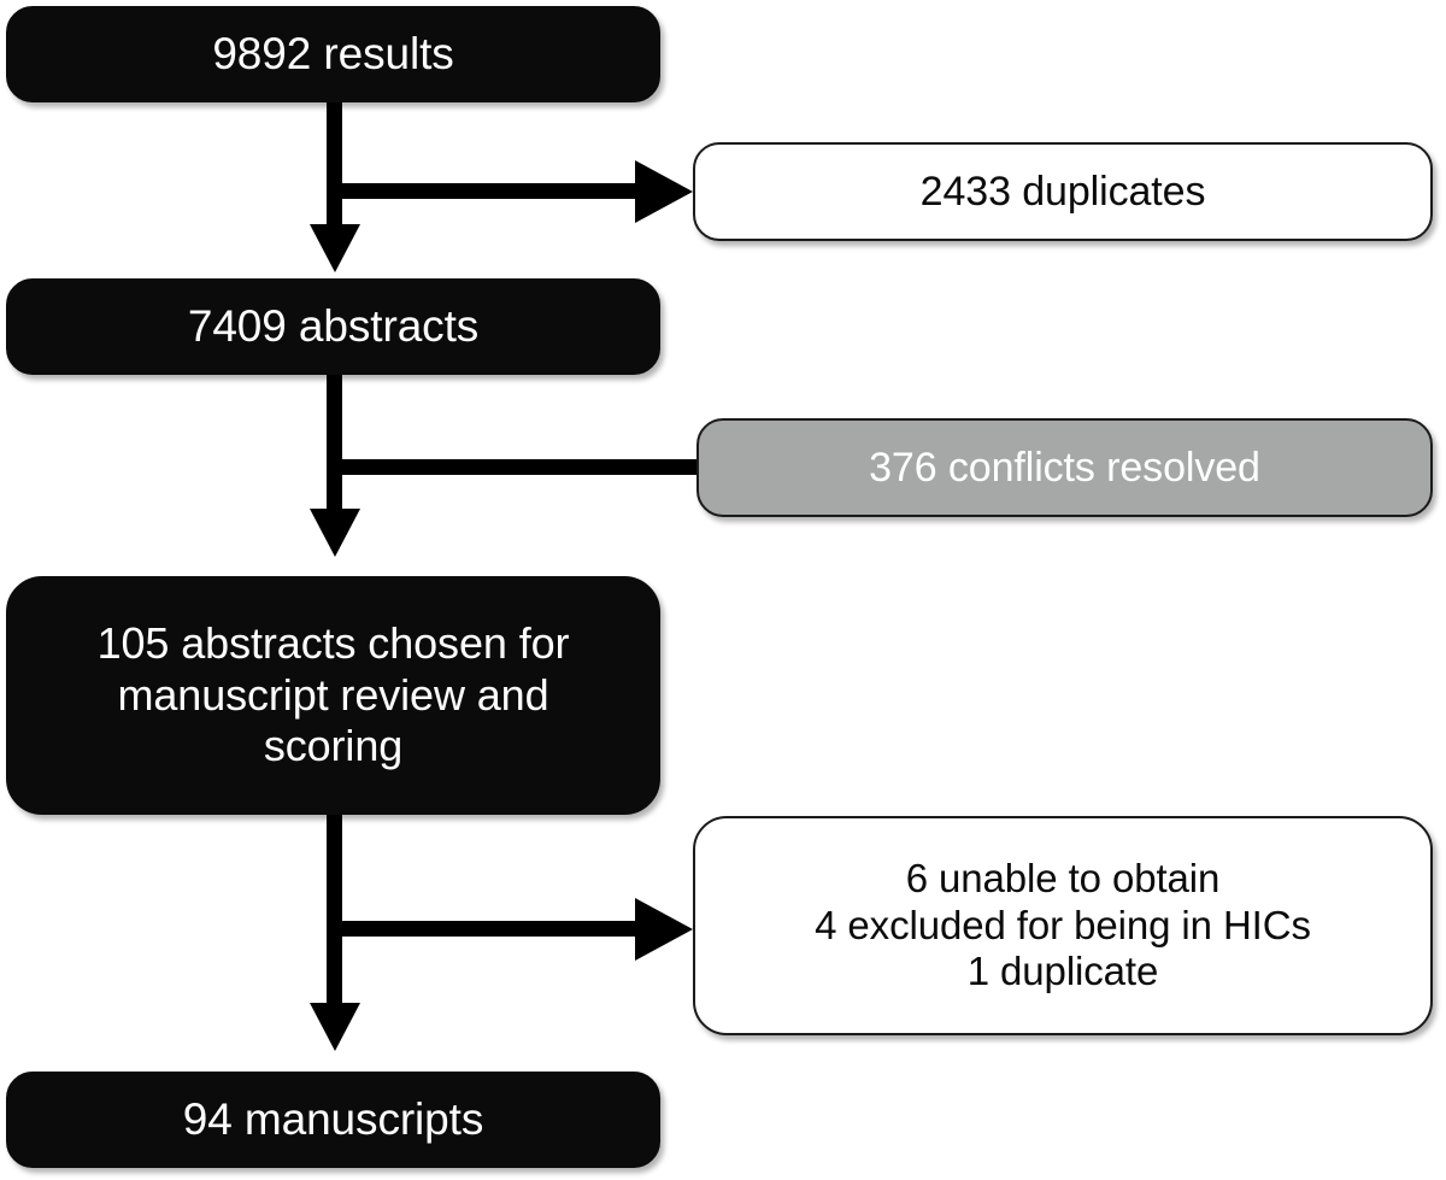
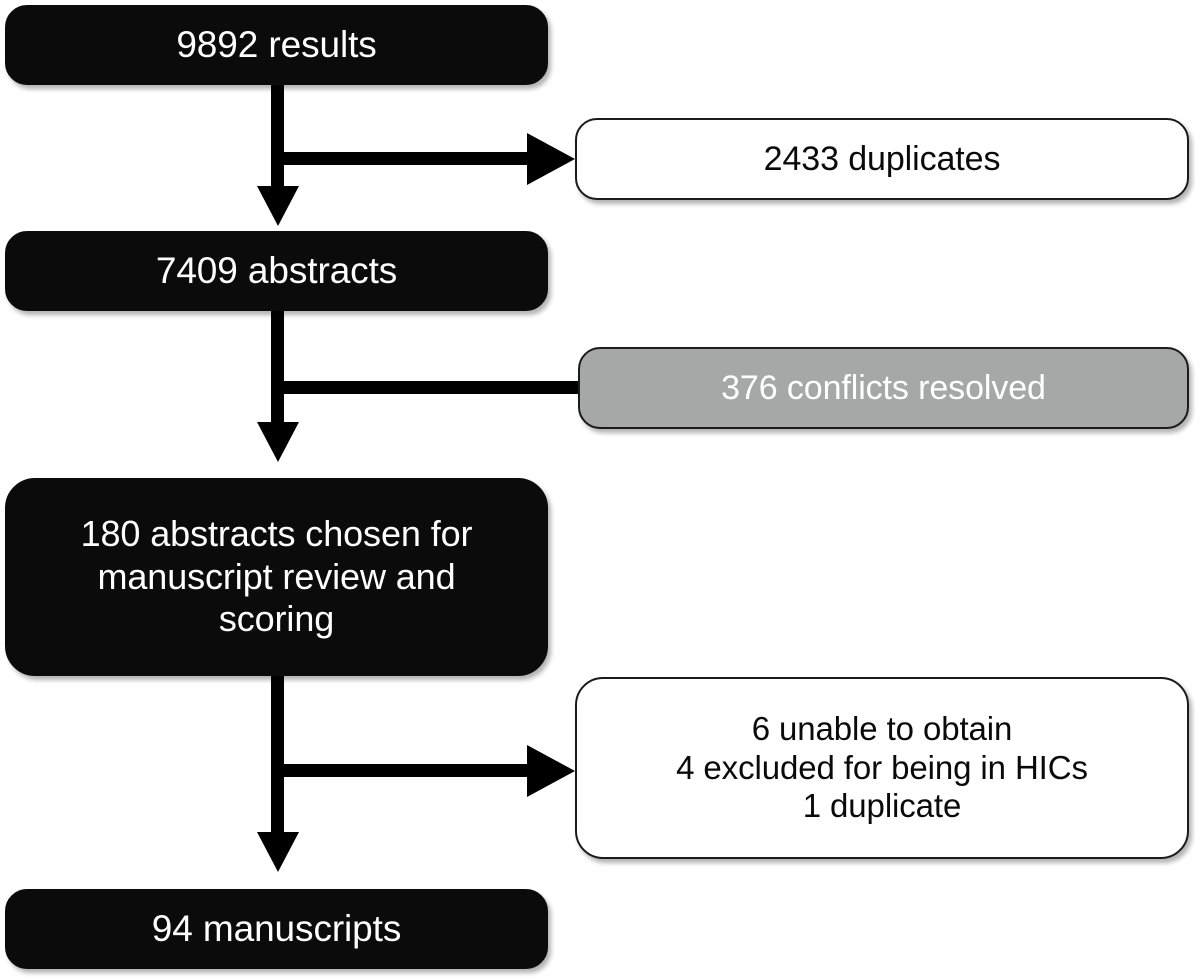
  9892 results
  2433 duplicates
  7409 abstracts
  376 conflicts resolved
- 105 abstracts chosen for manuscript review and scoring
+ 180 abstracts chosen for manuscript review and scoring
  6 unable to obtain
  4 excluded for being in HICs
  1 duplicate
  94 manuscripts
